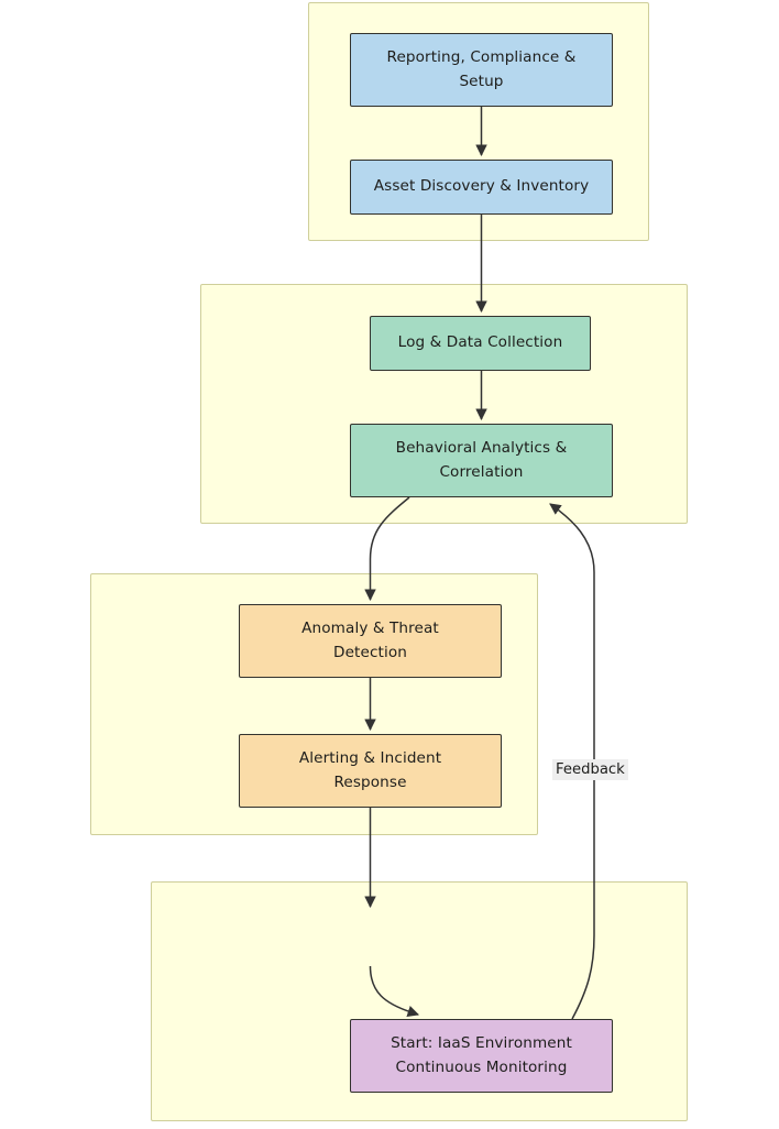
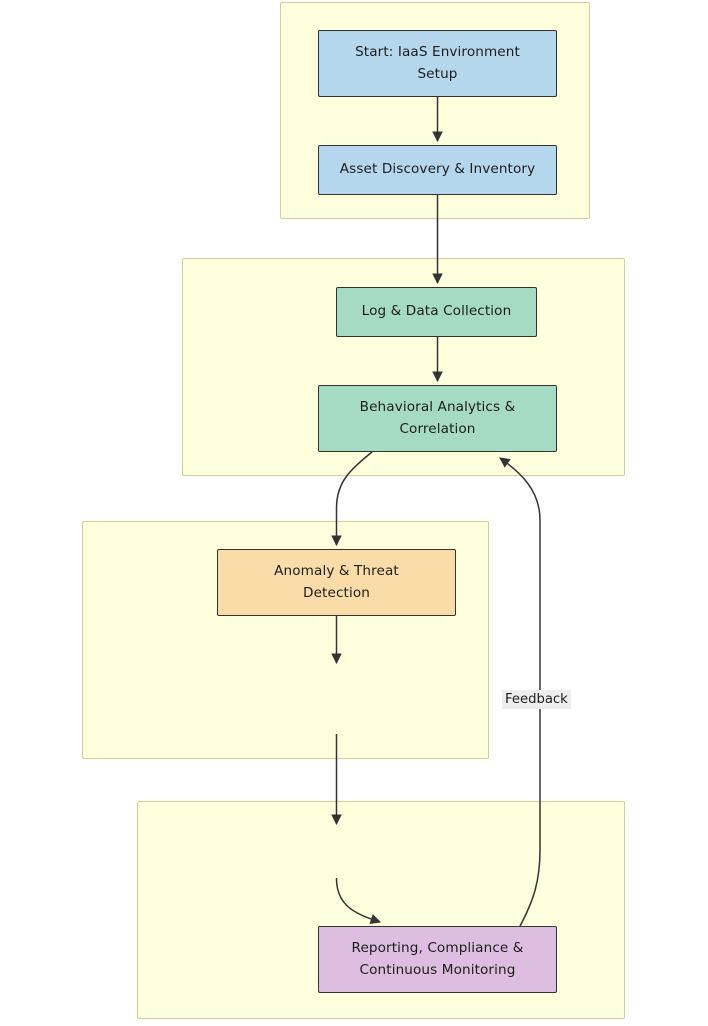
- Reporting, Compliance &
+ Start: IaaS Environment
  Setup
  Asset Discovery & Inventory
  Log & Data Collection
  Behavioral Analytics &
  Correlation
  Anomaly & Threat
  Detection
- Alerting & Incident
- Response
- Start: IaaS Environment
+ Reporting, Compliance &
  Continuous Monitoring
  Feedback
